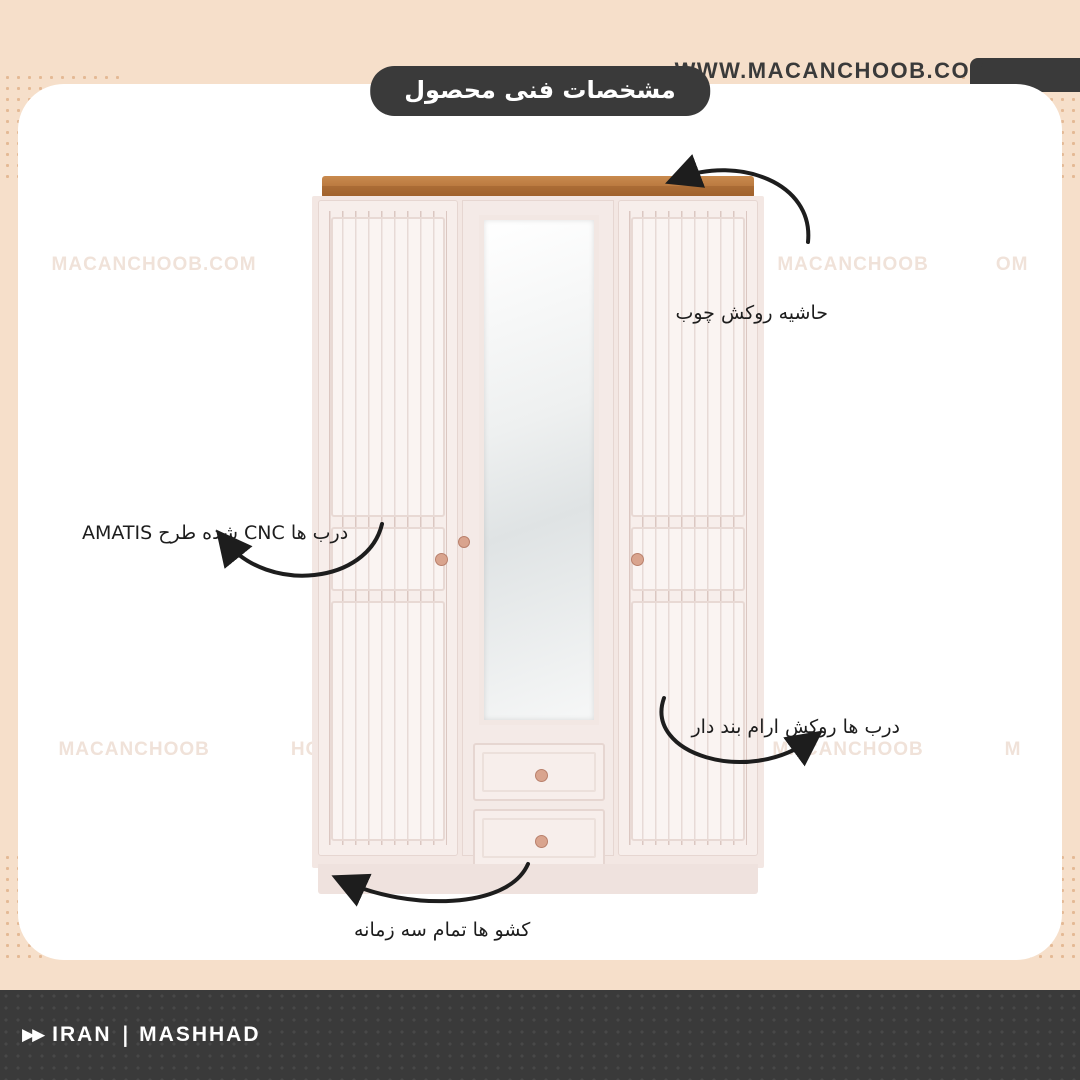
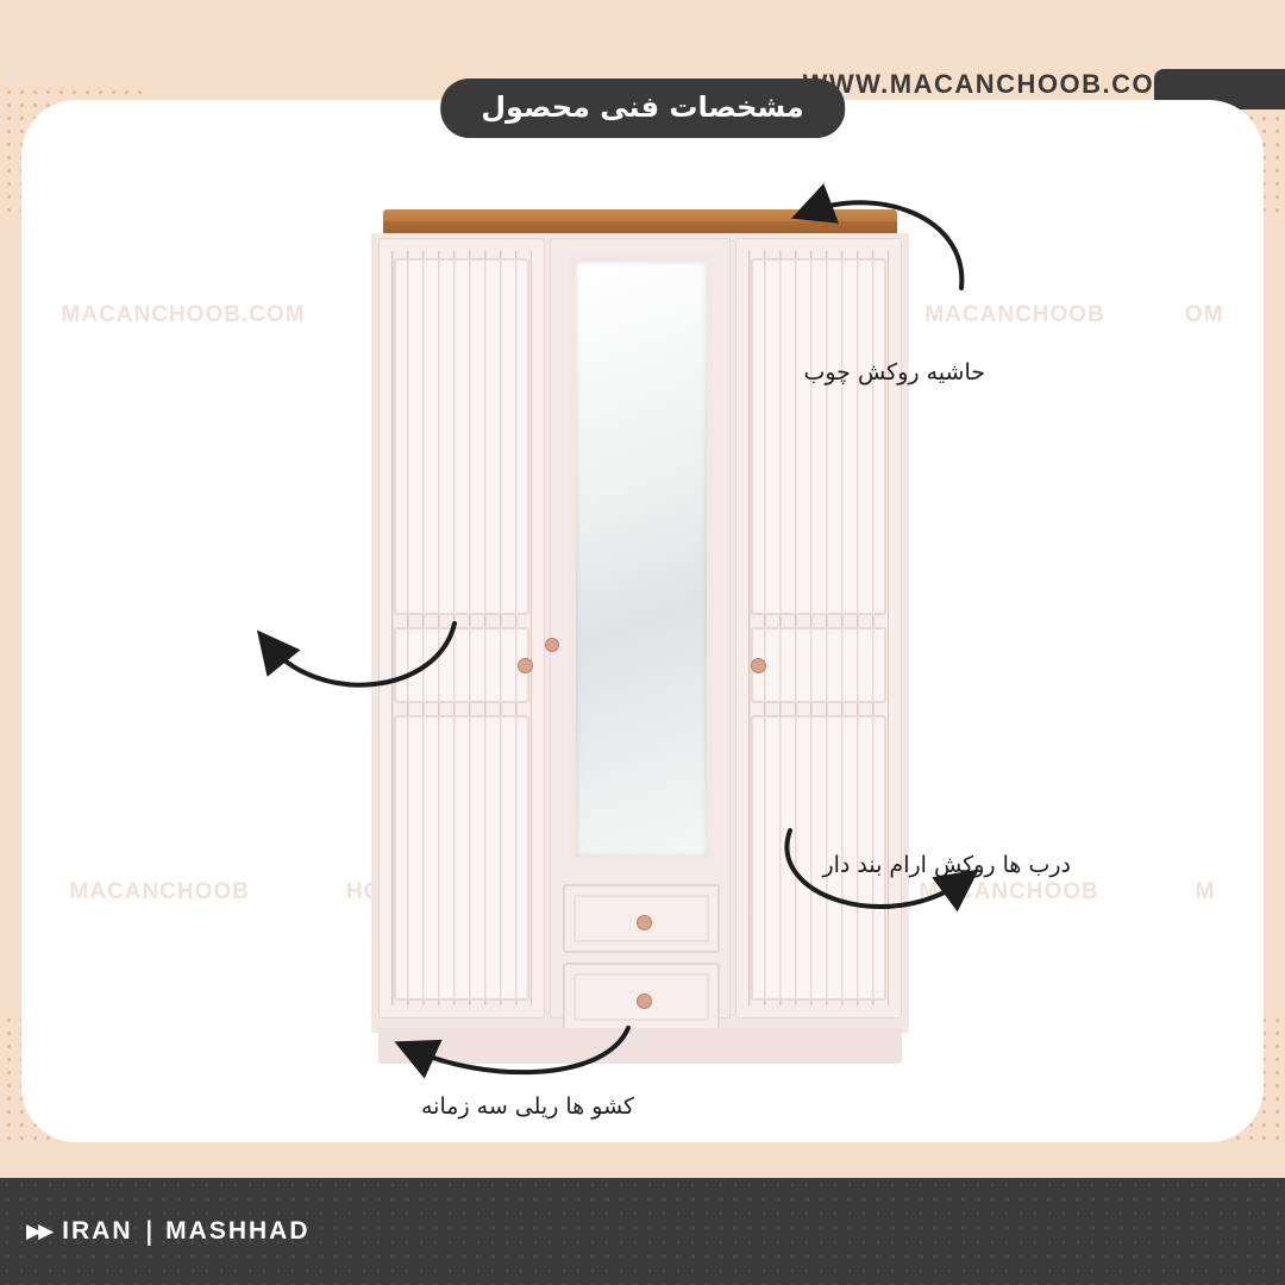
  WW.MACANCHOOB.COM
  MACANCHOOB.COM
  MACANCHOOB
  OM
  MACANCHOOB
  MCANCHOOB
  M
  حاشیه روکش چوب
- درب ها CNC شده طرح AMATIS
  درب ها روکش ارام بند دار
- کشو ها تمام سه زمانه
+ کشو ها ریلی سه زمانه
  مشخصات فنی محصول
  ▶▶
  IRAN
  |
  MASHHAD
